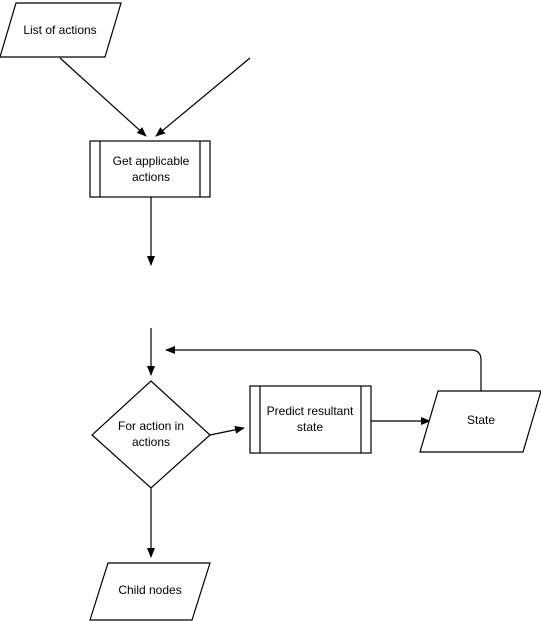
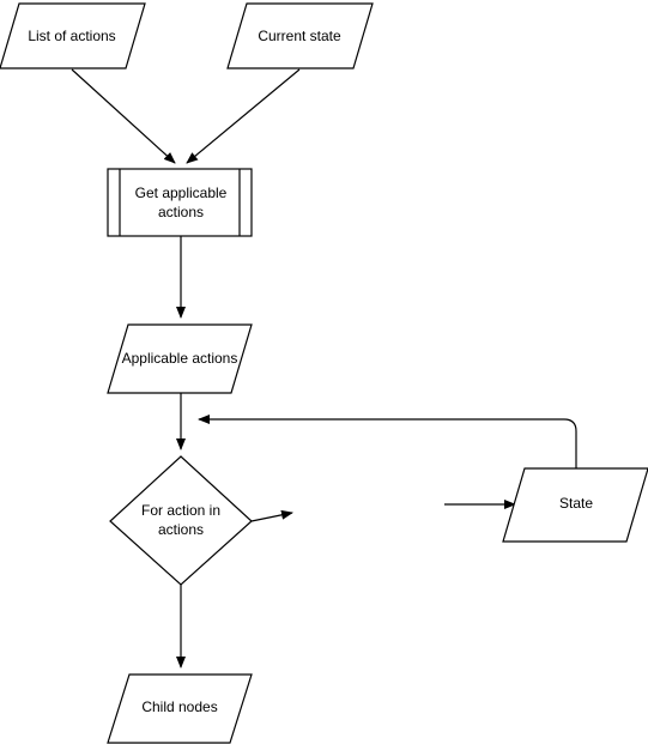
  List of actions
+ Current state
  Get applicable
  actions
+ Applicable actions
  For action in
  actions
- Predict resultant
- state
  State
  Child nodes
